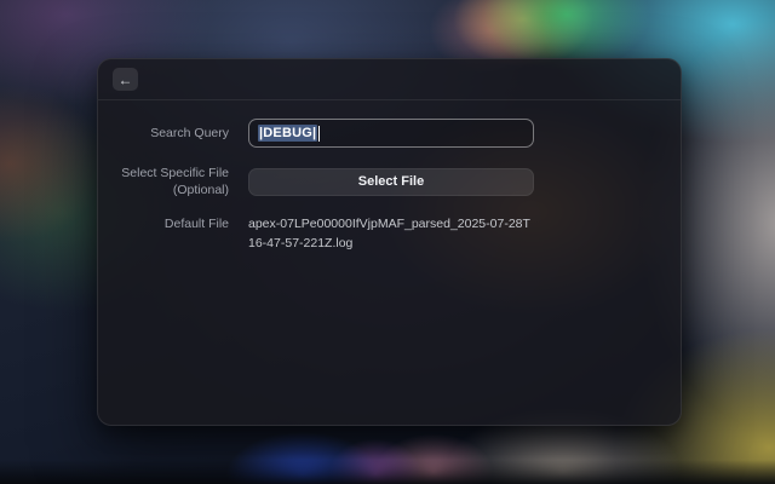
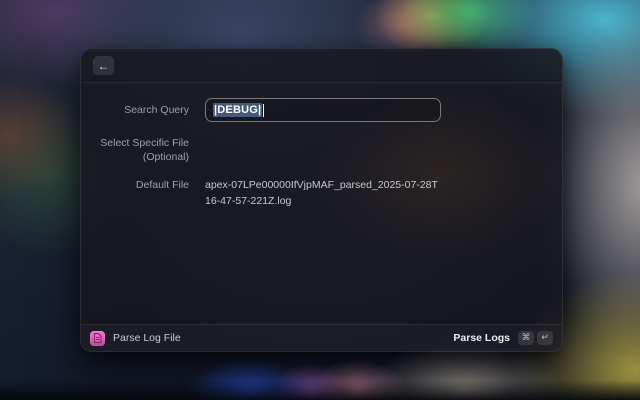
  ←
  Search Query
  |DEBUG|
  Select Specific File
  (Optional)
- Select File
  Default File
  apex-07LPe00000IfVjpMAF_parsed_2025-07-28T16-47-57-221Z.log
+ Parse Log File
+ Parse Logs
+ ⌘
+ ↵
